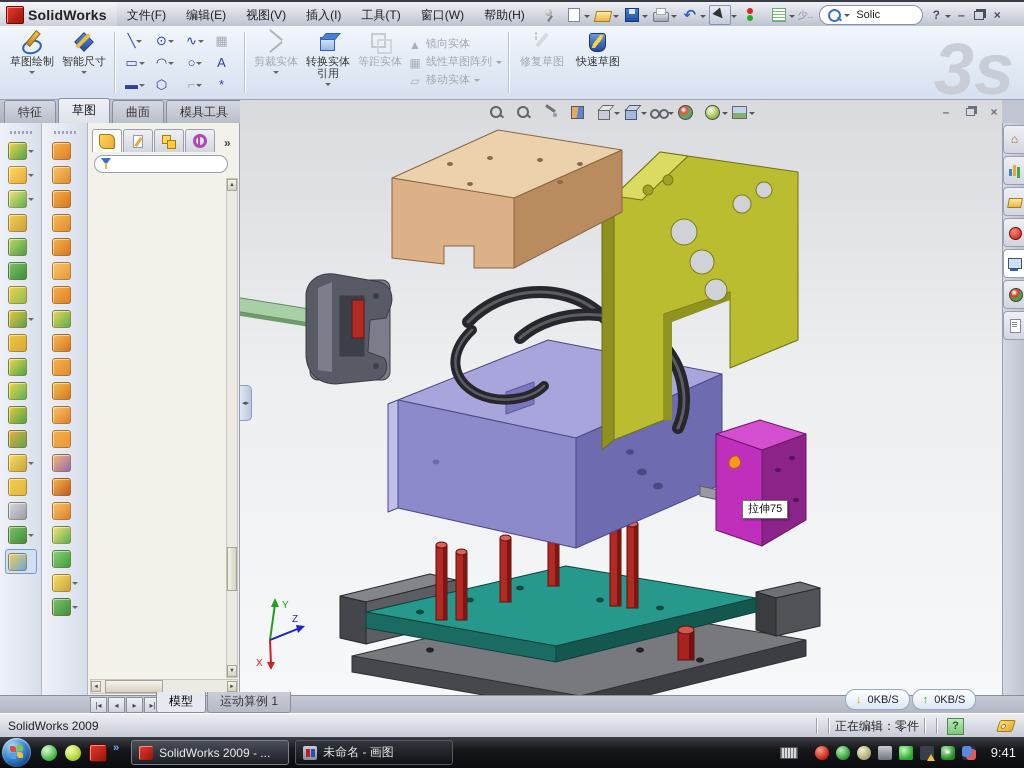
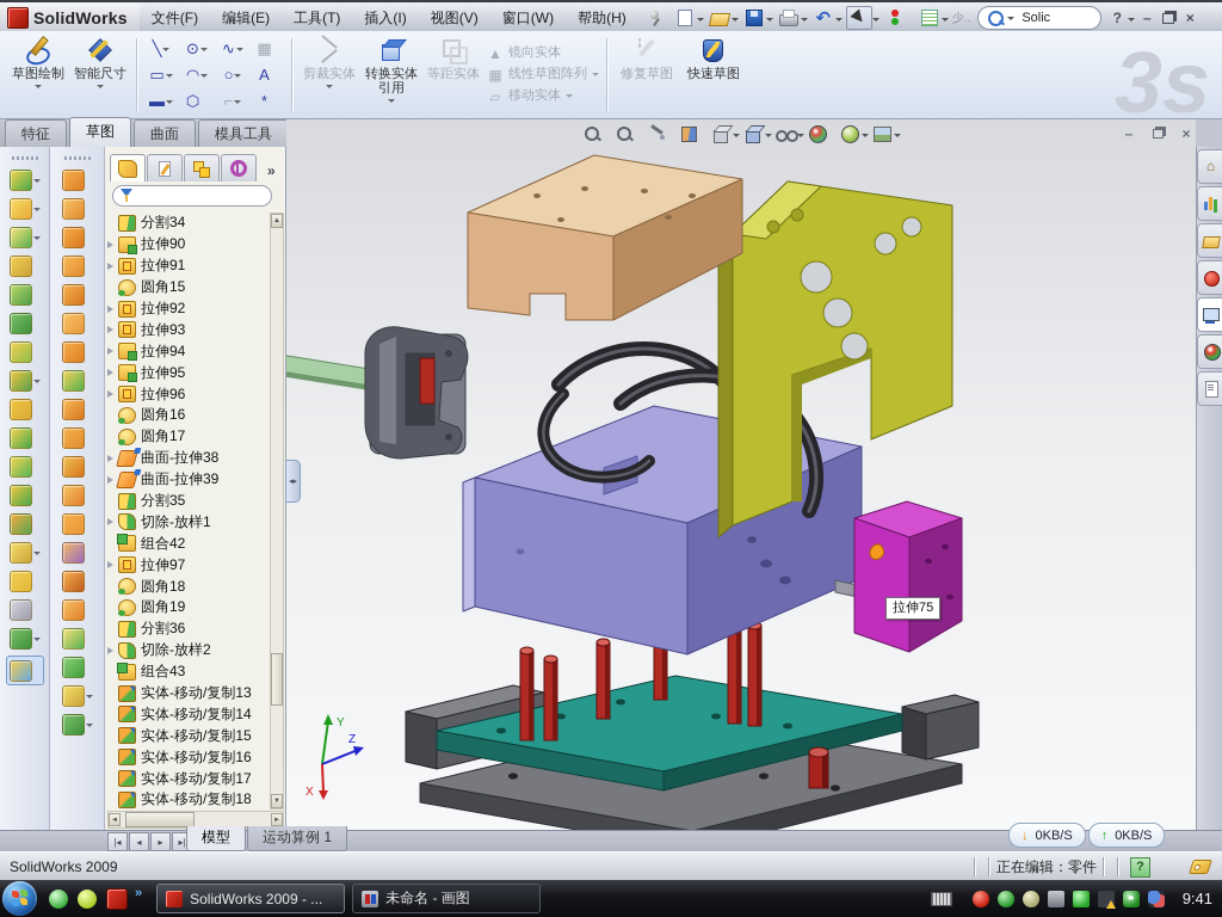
  SolidWorks
  文件(F)
  编辑(E)
- 视图(V)
+ 工具(T)
  插入(I)
- 工具(T)
+ 视图(V)
  窗口(W)
  帮助(H)
  ↶
  少..
  Solic
  ?
  –
  ×
  草图绘制
  智能尺寸
  ╲
  ⊙
  ∿
  ▦
  ▭
  ◠
  ○
  A
  ▬
  ⬡
  ⌐
  *
  剪裁实体
  转换实体引用
  等距实体
  ▲
  镜向实体
  ▦
  线性草图阵列
  ▱
  移动实体
  修复草图
  快速草图
  3s
  特征
  草图
  曲面
  模具工具
  –
  ×
  拉伸75
  Y
  Z
  X
  »
+ 分割34
+ 拉伸90
+ 拉伸91
+ 圆角15
+ 拉伸92
+ 拉伸93
+ 拉伸94
+ 拉伸95
+ 拉伸96
+ 圆角16
+ 圆角17
+ 曲面-拉伸38
+ 曲面-拉伸39
+ 分割35
+ 切除-放样1
+ 组合42
+ 拉伸97
+ 圆角18
+ 圆角19
+ 分割36
+ 切除-放样2
+ 组合43
+ 实体-移动/复制13
+ 实体-移动/复制14
+ 实体-移动/复制15
+ 实体-移动/复制16
+ 实体-移动/复制17
+ 实体-移动/复制18
  ⌂
  |◂
  ◂
  ▸
  ▸|
  模型
  运动算例 1
  SolidWorks 2009
  正在编辑：零件
  ?
  ↓
  0KB/S
  ↑
  0KB/S
  »
  SolidWorks 2009 - ...
  未命名 - 画图
  9:41
